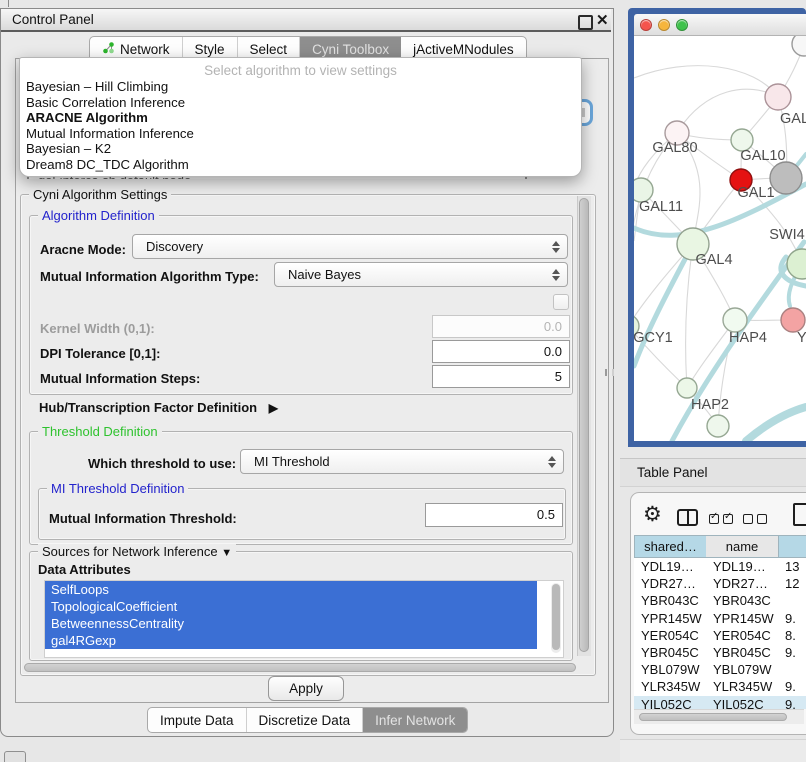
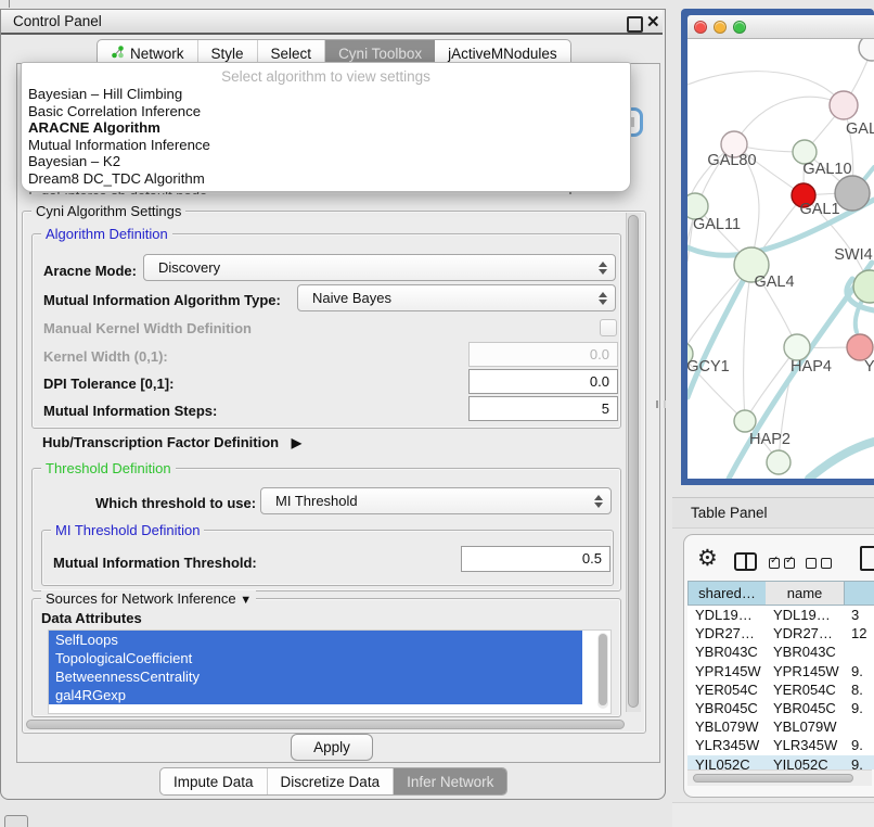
  Control Panel
  ✕
  Network
  Style
  Select
  Cyni Toolbox
  jActiveMNodules
  Cyni Algorithm Settings
  Algorithm Definition
  Aracne Mode:
  Discovery
  Mutual Information Algorithm Type:
  Naive Bayes
+ Manual Kernel Width Definition
  Kernel Width (0,1):
  0.0
  DPI Tolerance [0,1]:
  0.0
  Mutual Information Steps:
  5
  Hub/Transcription Factor Definition ▶
  Threshold Definition
  Which threshold to use:
  MI Threshold
  MI Threshold Definition
  Mutual Information Threshold:
  0.5
  Sources for Network Inference ▼
  Data Attributes
  SelfLoops
  TopologicalCoefficient
  BetweennessCentrality
  gal4RGexp
  Apply
  Select algorithm to view settings
  Bayesian – Hill Climbing
  Basic Correlation Inference
  ARACNE Algorithm
  Mutual Information Inference
  Bayesian – K2
  Dream8 DC_TDC Algorithm
  Impute Data
  Discretize Data
  Infer Network
  GAL
  GAL80
  GAL10
  GAL1
  GAL11
  SWI4
  GAL4
  GCY1
  HAP4
  Y
  HAP2
  Table Panel
  ⚙
  shared…
  name
  YDL19…
  YDL19…
- 13
+ 3
  YDR27…
  YDR27…
  12
  YBR043C
  YBR043C
  YPR145W
  YPR145W
  9.
  YER054C
  YER054C
  8.
  YBR045C
  YBR045C
  9.
  YBL079W
  YBL079W
  YLR345W
  YLR345W
  9.
  YIL052C
  YIL052C
  9.
